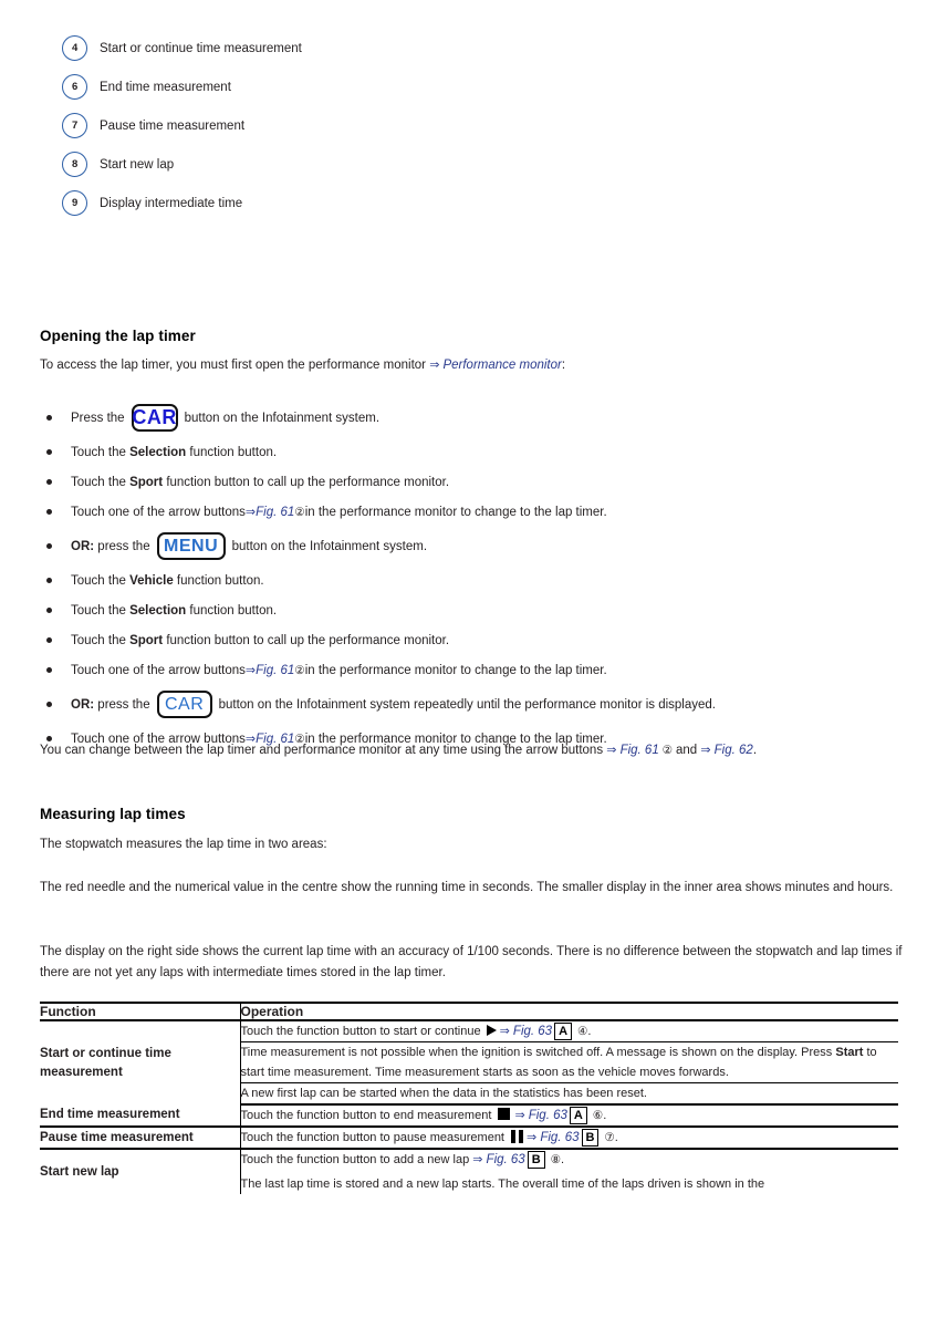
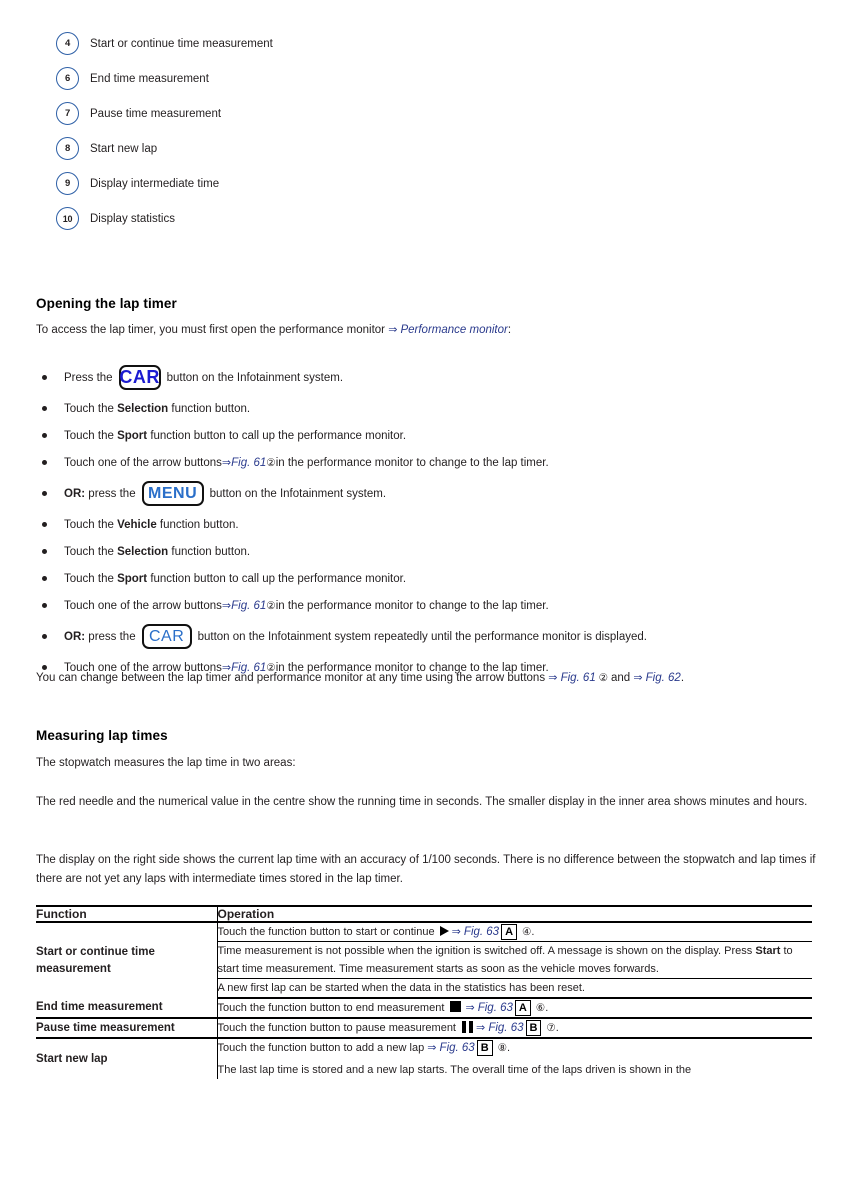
  4
  Start or continue time measurement
  6
  End time measurement
  7
  Pause time measurement
  8
  Start new lap
  9
  Display intermediate time
+ 10
+ Display statistics
  Opening the lap timer
  To access the lap timer, you must first open the performance monitor ⇒ Performance monitor:
  Press the
  CAR
  button on the Infotainment system.
  Touch the
  Selection
  function button.
  Touch the
  Sport
  function button to call up the performance monitor.
  Touch one of the arrow buttons
  ⇒
  Fig. 61
  ②
  in the performance monitor to change to the lap timer.
  OR:
  press the
  MENU
  button on the Infotainment system.
  Touch the
  Vehicle
  function button.
  Touch the
  Selection
  function button.
  Touch the
  Sport
  function button to call up the performance monitor.
  Touch one of the arrow buttons
  ⇒
  Fig. 61
  ②
  in the performance monitor to change to the lap timer.
  OR:
  press the
  CAR
  button on the Infotainment system repeatedly until the performance monitor is displayed.
  Touch one of the arrow buttons
  ⇒
  Fig. 61
  ②
  in the performance monitor to change to the lap timer.
  You can change between the lap timer and performance monitor at any time using the arrow buttons ⇒ Fig. 61 ② and ⇒ Fig. 62.
  Measuring lap times
  The stopwatch measures the lap time in two areas:
  The red needle and the numerical value in the centre show the running time in seconds. The smaller display in the inner area shows minutes and hours.
  The display on the right side shows the current lap time with an accuracy of 1/100 seconds. There is no difference between the stopwatch and lap times if there are not yet any laps with intermediate times stored in the lap timer.
  Function	Operation
  Start or continue time measurement	Touch the function button to start or continue ⇒ Fig. 63 A ④.
  Time measurement is not possible when the ignition is switched off. A message is shown on the display. Press Start to start time measurement. Time measurement starts as soon as the vehicle moves forwards.
  A new first lap can be started when the data in the statistics has been reset.
  End time measurement	Touch the function button to end measurement ⇒ Fig. 63 A ⑥.
  Pause time measurement	Touch the function button to pause measurement ⇒ Fig. 63 B ⑦.
  Start new lap	Touch the function button to add a new lap ⇒ Fig. 63 B ⑧.
  The last lap time is stored and a new lap starts. The overall time of the laps driven is shown in the
